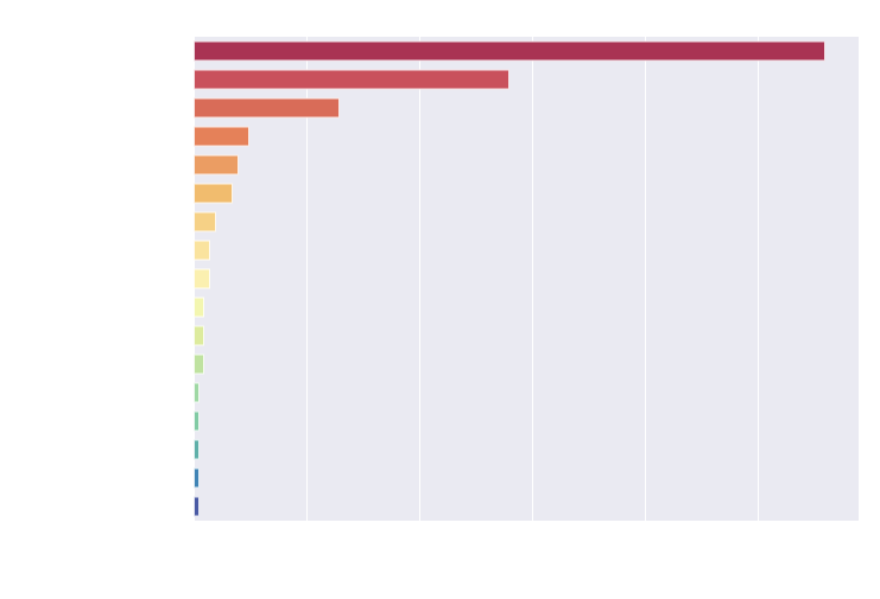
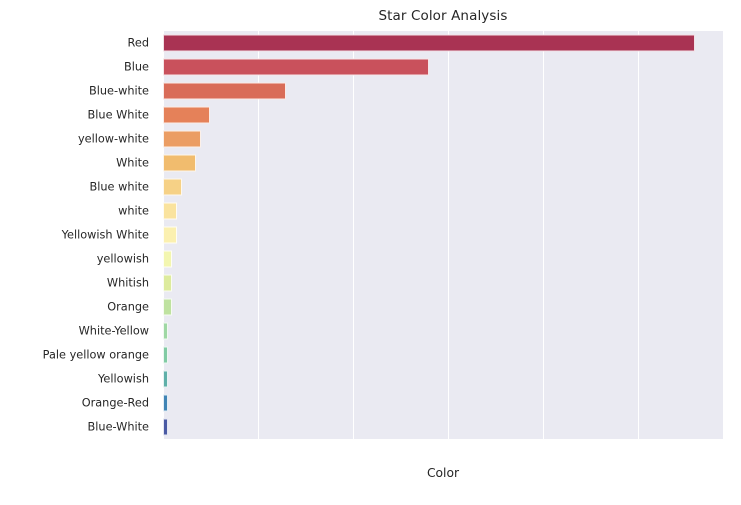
+ Star Color Analysis
+ Red
+ Blue
+ Blue-white
+ Blue White
+ yellow-white
+ White
+ Blue white
+ white
+ Yellowish White
+ yellowish
+ Whitish
+ Orange
+ White-Yellow
+ Pale yellow orange
+ Yellowish
+ Orange-Red
+ Blue-White
+ Color
